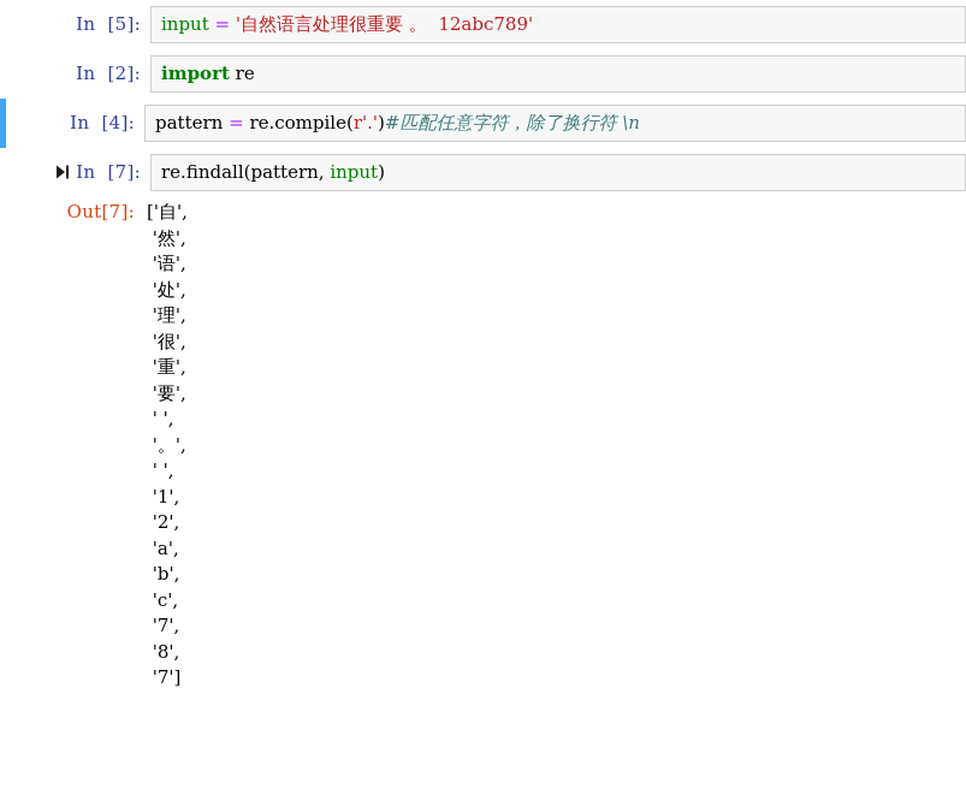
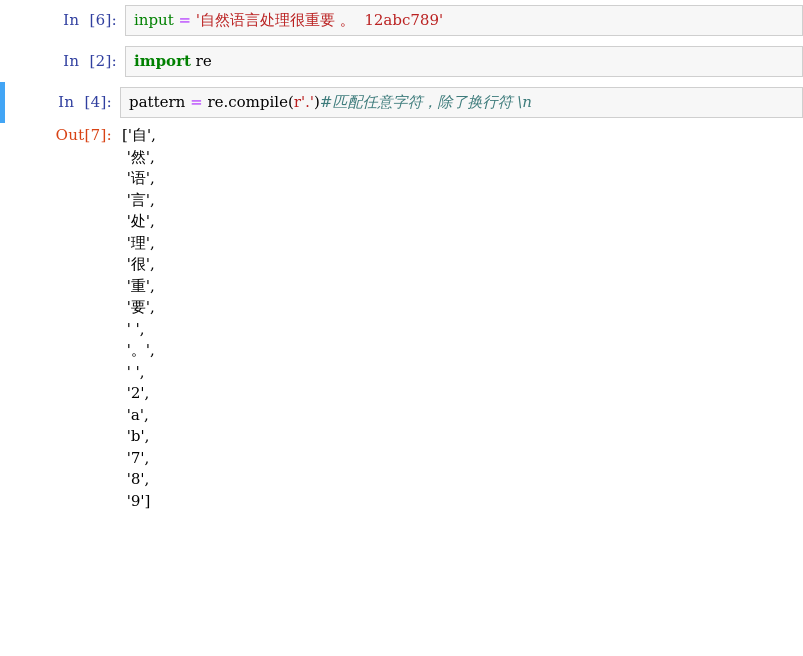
- In [5]:
+ In [6]:
  input = '自然语言处理很重要 。 12abc789'
  In [2]:
  import re
  In [4]:
  pattern = re.compile(r'.')#匹配任意字符，除了换行符 \n
- In [7]:
- re.findall(pattern, input)
  Out[7]:
  ['自',
  '然',
  '语',
+ '言',
  '处',
  '理',
  '很',
  '重',
  '要',
  ' ',
  '。',
  ' ',
- '1',
  '2',
  'a',
  'b',
- 'c',
  '7',
  '8',
- '7']
+ '9']
